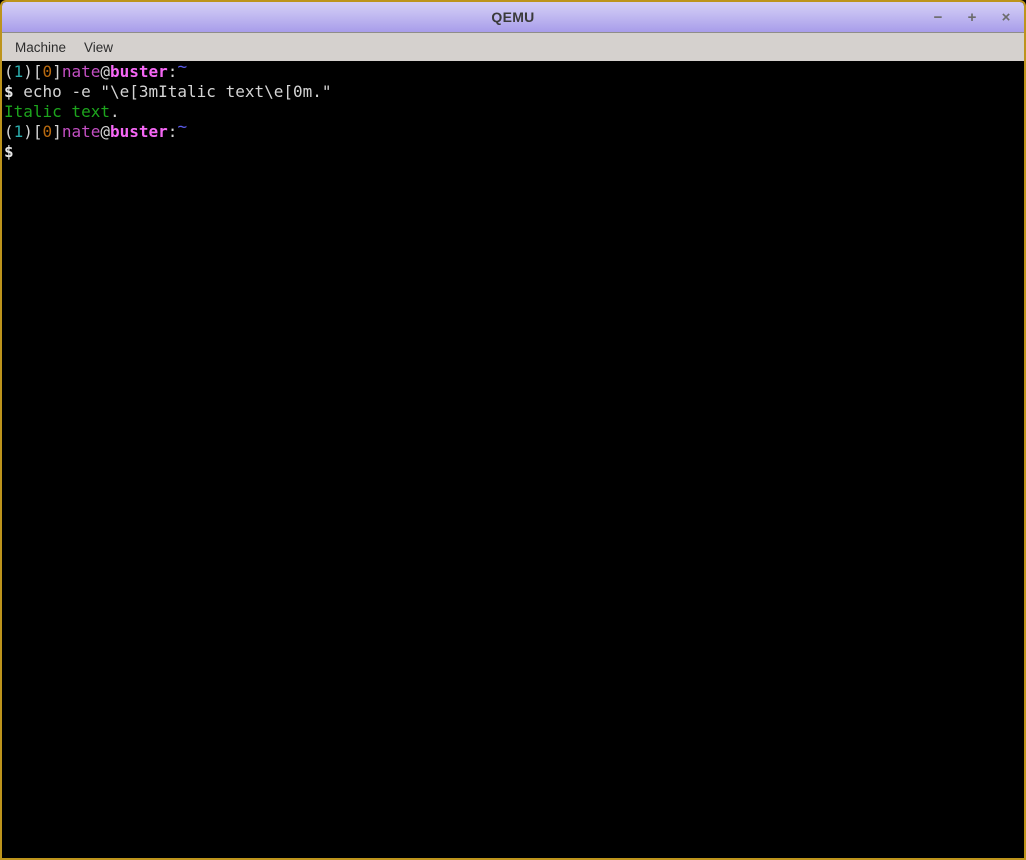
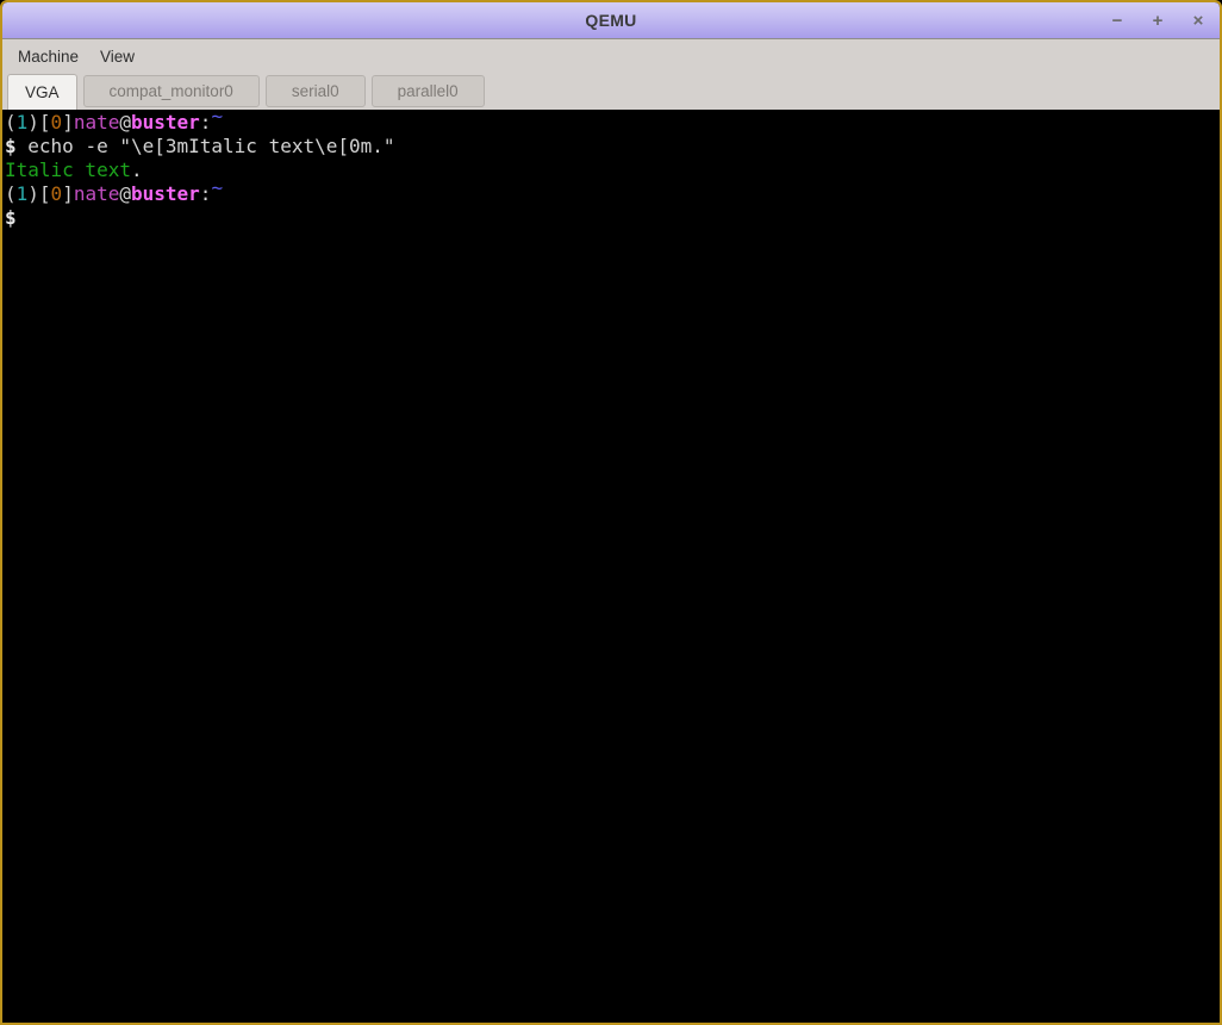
  QEMU
  −
  +
  ×
  Machine
  View
+ VGA
+ compat_monitor0
+ serial0
+ parallel0
  (1)[0]nate@buster:~
  $ echo -e "\e[3mItalic text\e[0m."
  Italic text.
  (1)[0]nate@buster:~
  $
